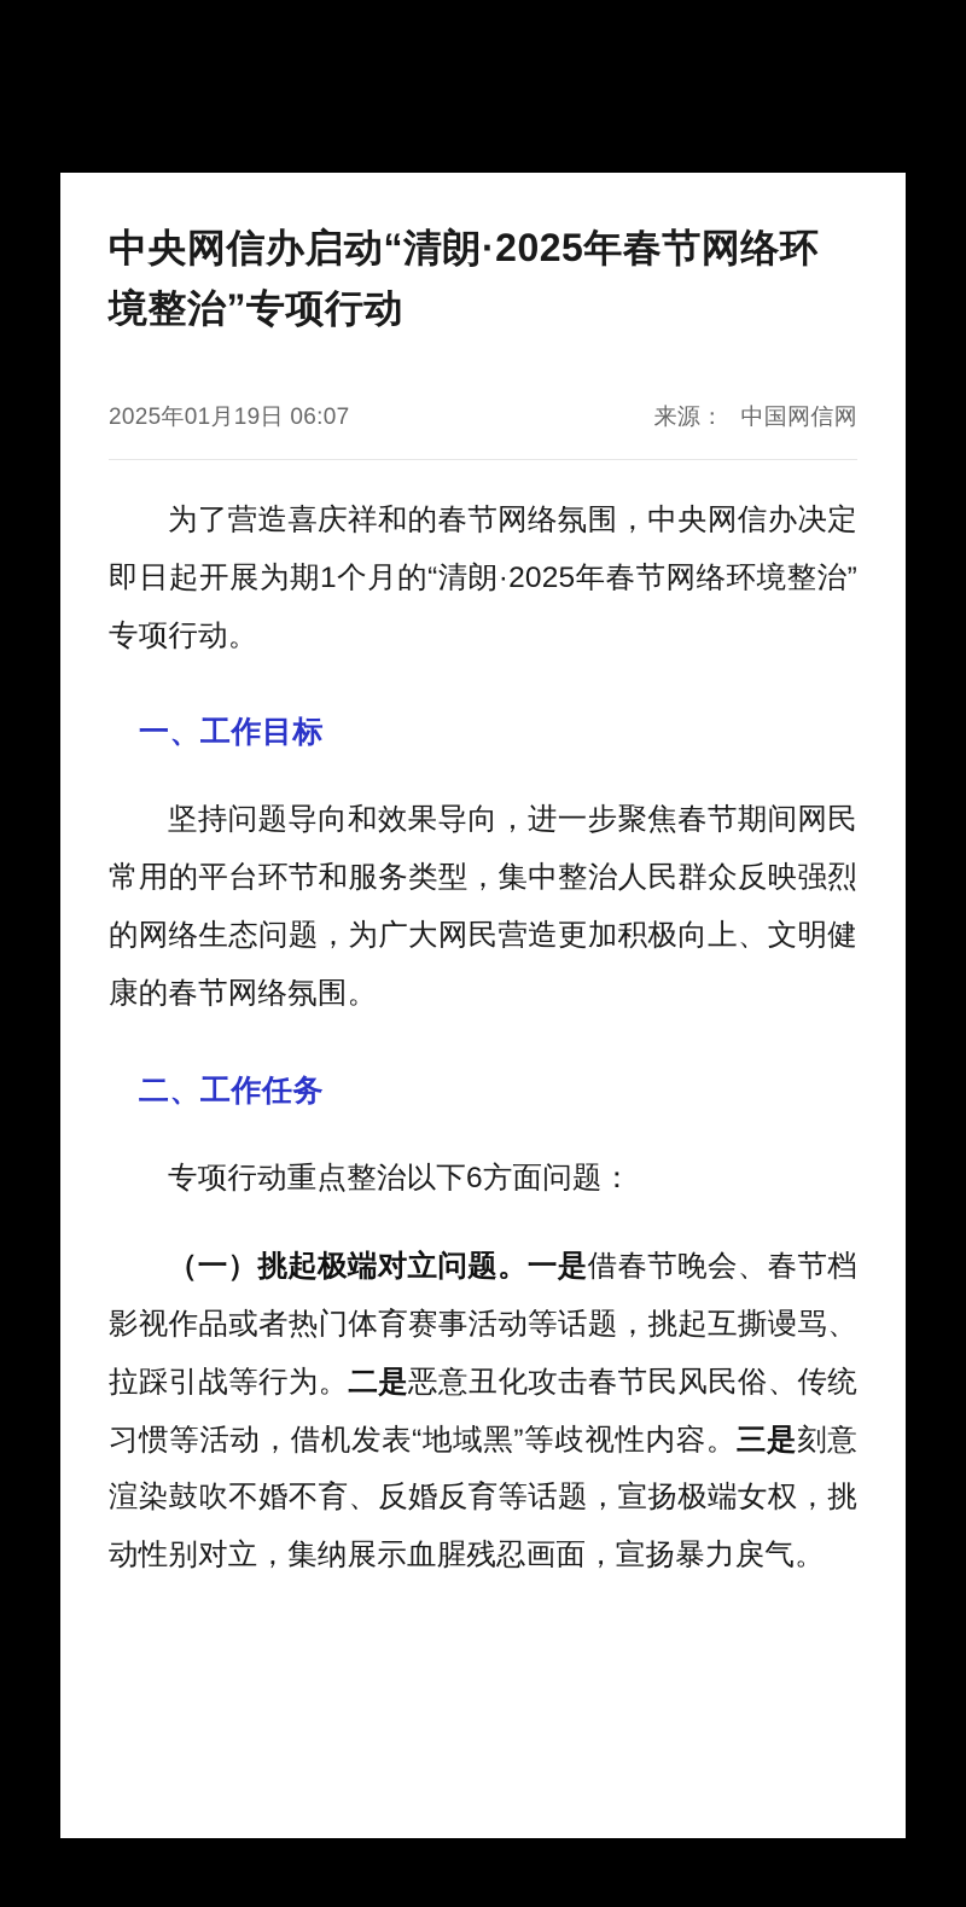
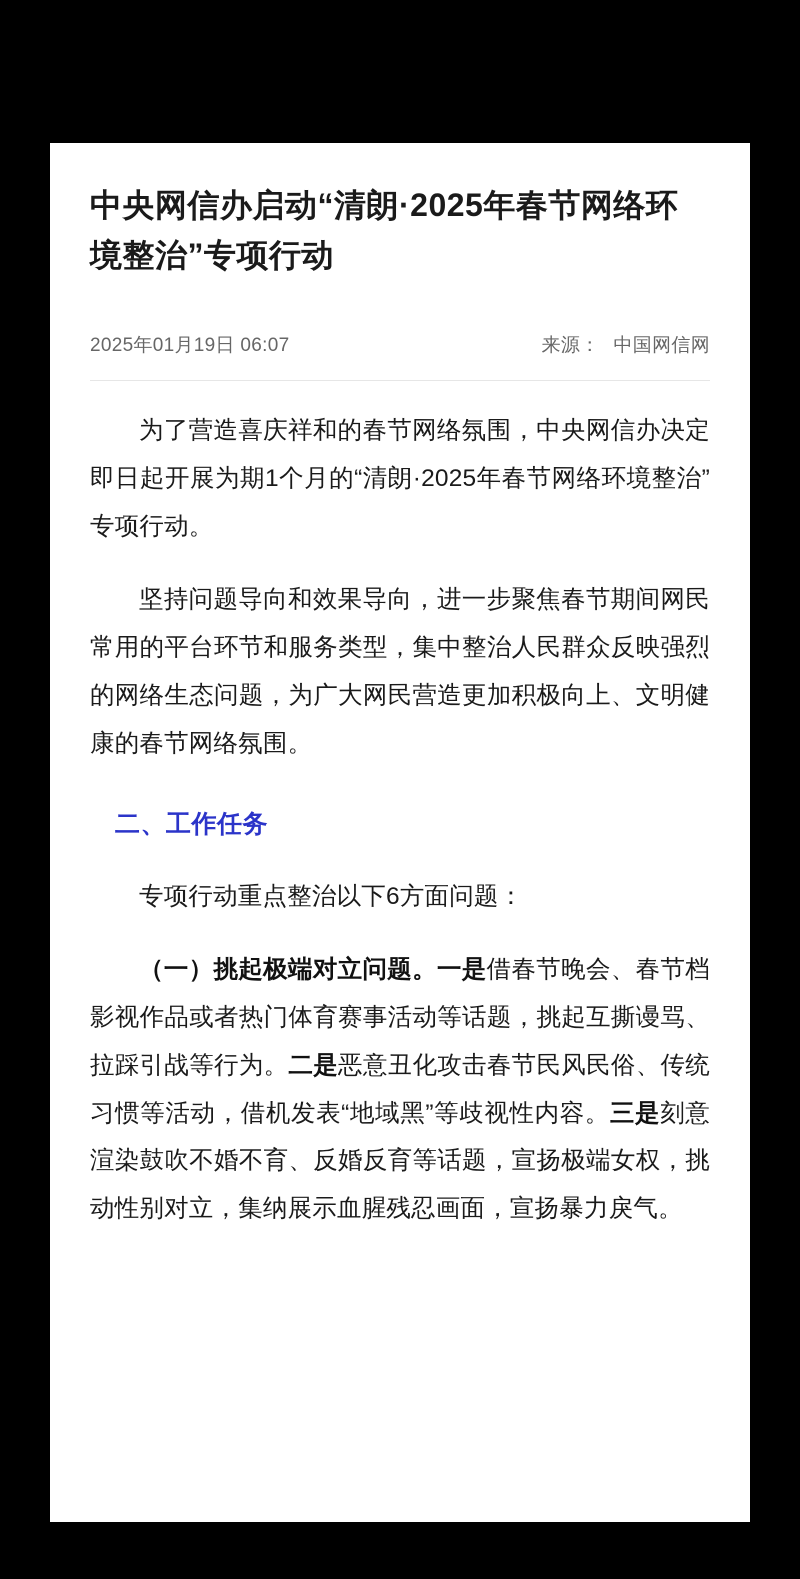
  中央网信办启动“清朗·2025年春节网络环境整治”专项行动
  2025年01月19日 06:07
  来源： 中国网信网
  为了营造喜庆祥和的春节网络氛围，中央网信办决定即日起开展为期1个月的“清朗·2025年春节网络环境整治”专项行动。
- 一、工作目标
  坚持问题导向和效果导向，进一步聚焦春节期间网民常用的平台环节和服务类型，集中整治人民群众反映强烈的网络生态问题，为广大网民营造更加积极向上、文明健康的春节网络氛围。
  二、工作任务
  专项行动重点整治以下6方面问题：
  （一）挑起极端对立问题。一是借春节晚会、春节档影视作品或者热门体育赛事活动等话题，挑起互撕谩骂、拉踩引战等行为。二是恶意丑化攻击春节民风民俗、传统习惯等活动，借机发表“地域黑”等歧视性内容。三是刻意渲染鼓吹不婚不育、反婚反育等话题，宣扬极端女权，挑动性别对立，集纳展示血腥残忍画面，宣扬暴力戾气。
